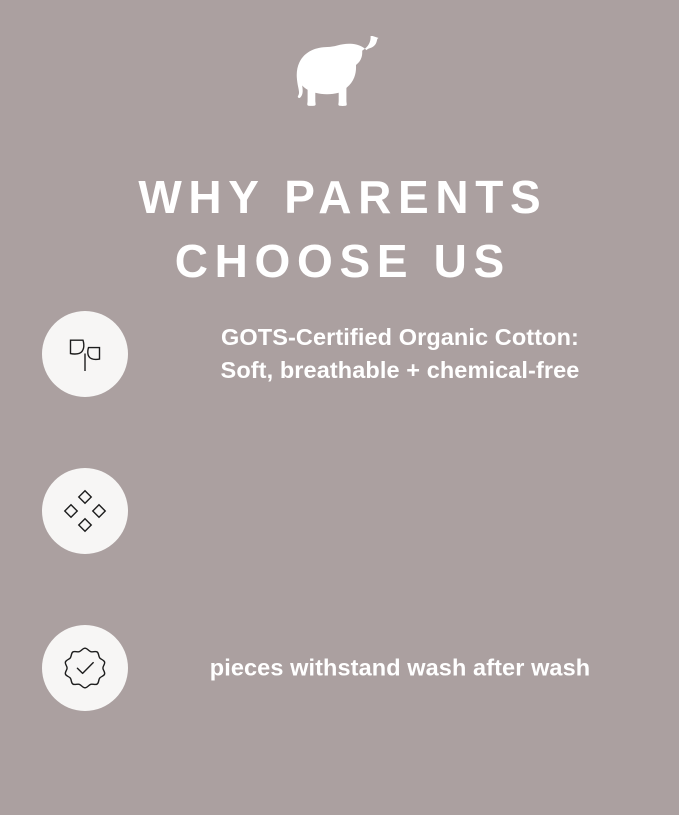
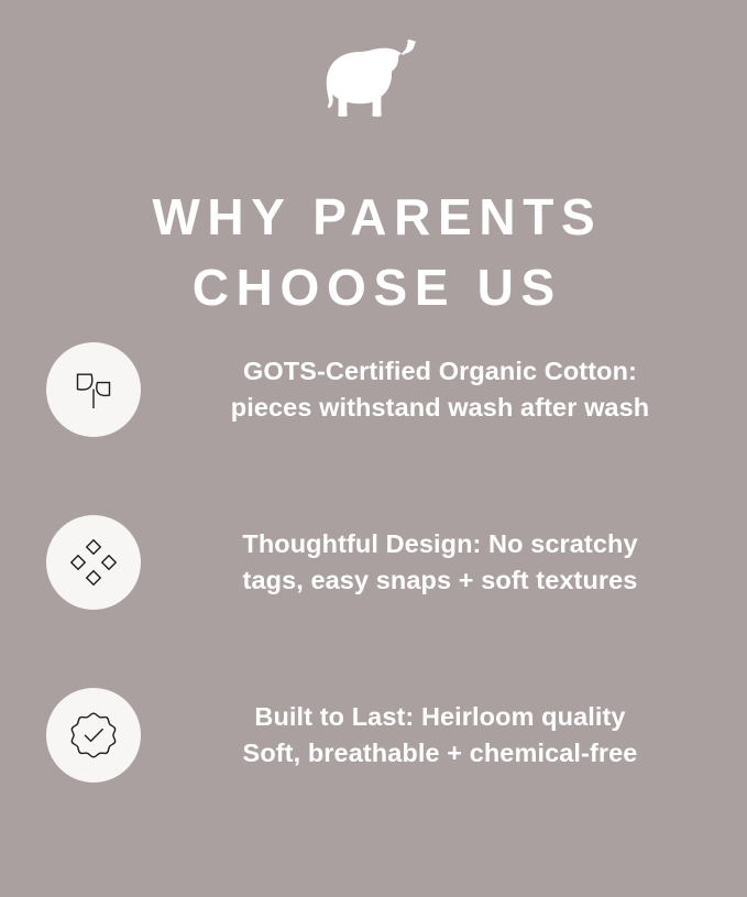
  WHY PARENTS
  CHOOSE US
  GOTS-Certified Organic Cotton:
- Soft, breathable + chemical-free
+ pieces withstand wash after wash
+ Thoughtful Design: No scratchy
+ tags, easy snaps + soft textures
+ Built to Last: Heirloom quality
- pieces withstand wash after wash
+ Soft, breathable + chemical-free
